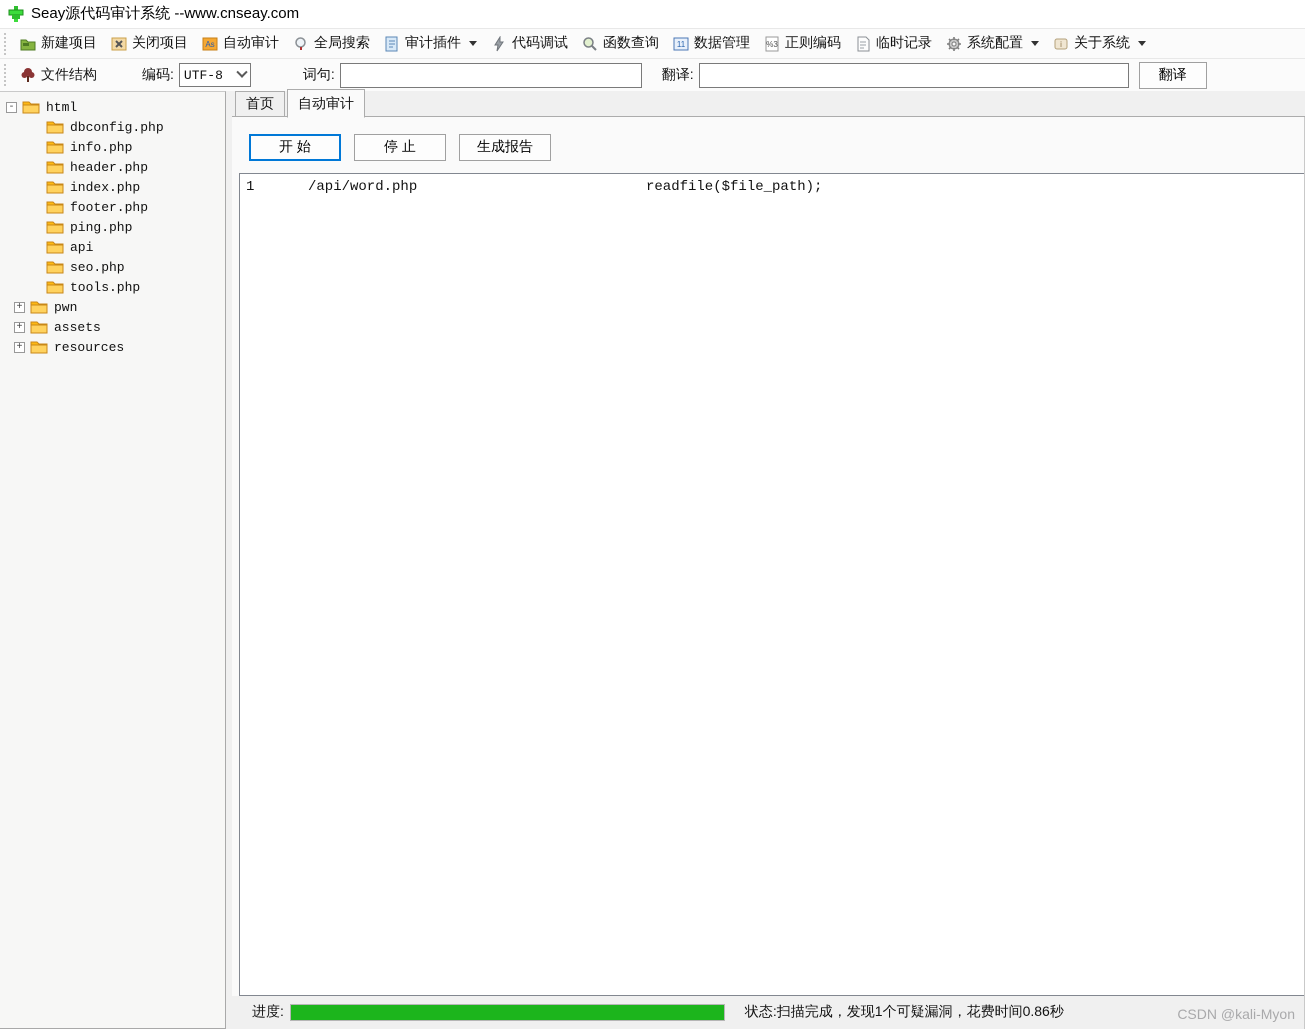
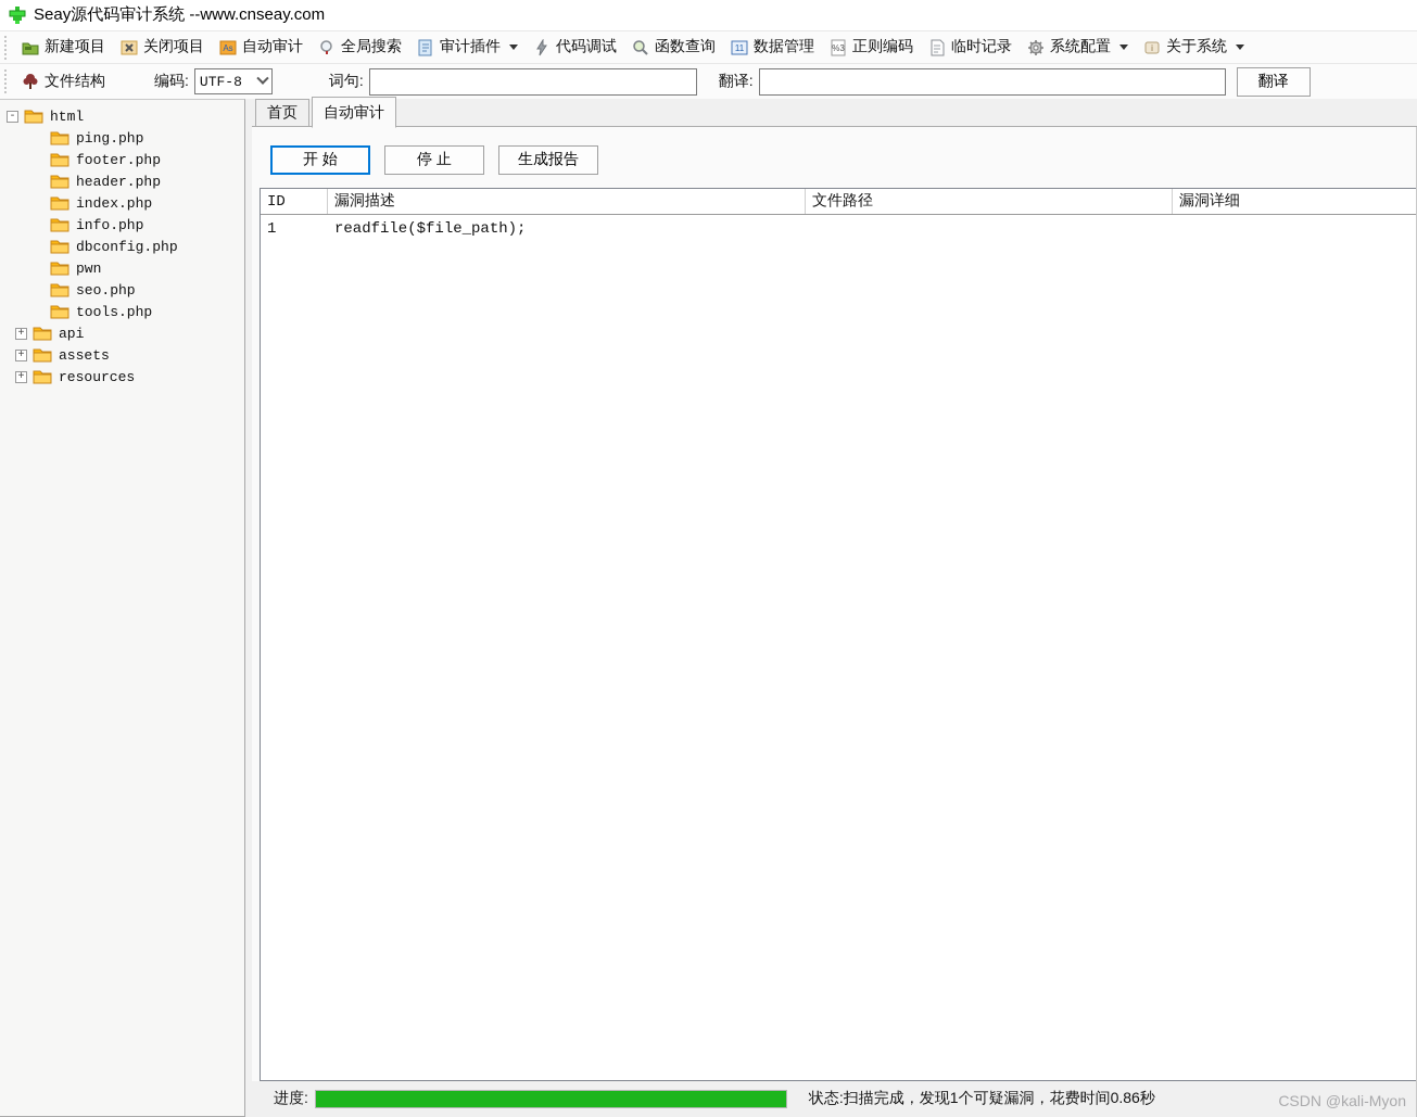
  Seay源代码审计系统 --www.cnseay.com
  新建项目
  关闭项目
  As
  自动审计
  全局搜索
  审计插件
  代码调试
  函数查询
  11
  数据管理
  %3
  正则编码
  临时记录
  系统配置
  i
  关于系统
  文件结构
  编码:
  UTF-8
  词句:
  翻译:
  翻译
  -
  html
- dbconfig.php
+ ping.php
- info.php
+ footer.php
  header.php
  index.php
- footer.php
+ info.php
- ping.php
+ dbconfig.php
- api
+ pwn
  seo.php
  tools.php
  +
- pwn
+ api
  +
  assets
  +
  resources
  首页
  自动审计
  开 始
  停 止
  生成报告
+ ID
+ 漏洞描述
+ 文件路径
+ 漏洞详细
  1
- /api/word.php
  readfile($file_path);
  进度:
  状态:扫描完成，发现1个可疑漏洞，花费时间0.86秒
  CSDN @kali-Myon
